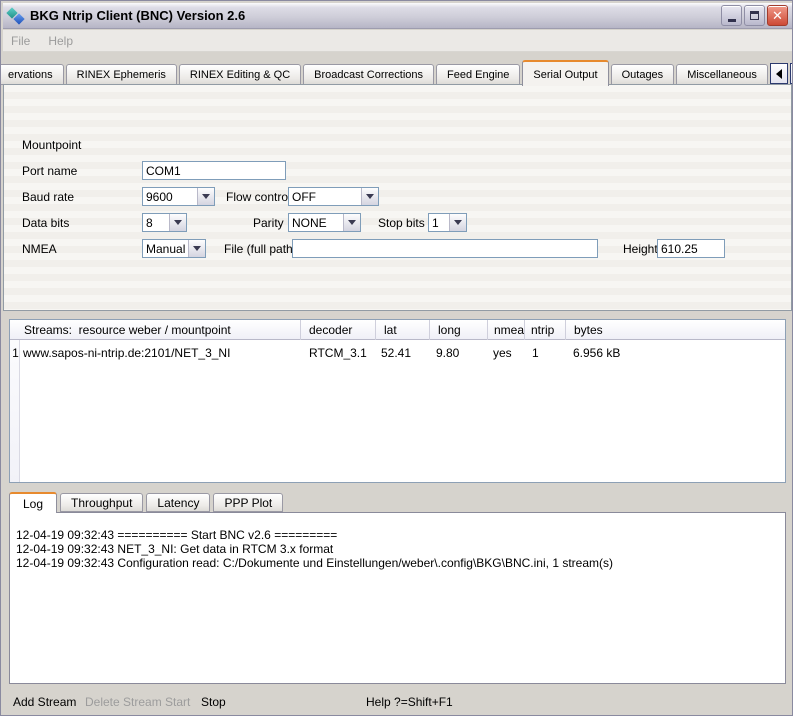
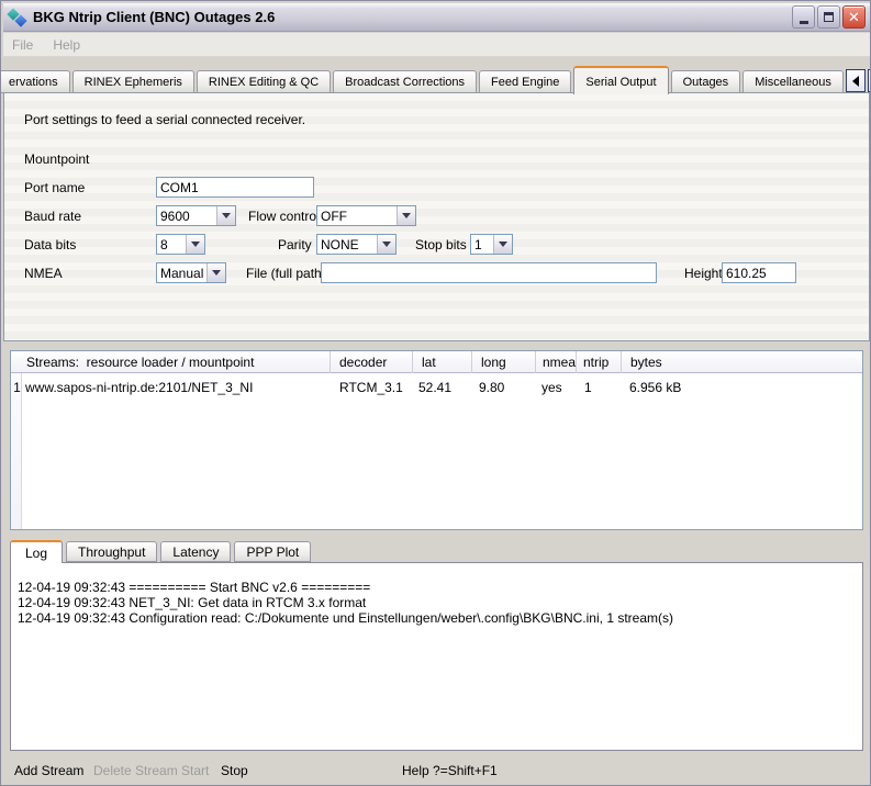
- BKG Ntrip Client (BNC) Version 2.6
+ BKG Ntrip Client (BNC) Outages 2.6
  ✕
  File
  Help
  ervations
  RINEX Ephemeris
  RINEX Editing & QC
  Broadcast Corrections
  Feed Engine
  Serial Output
  Outages
  Miscellaneous
+ Port settings to feed a serial connected receiver.
  Mountpoint
  Port name
  COM1
  Baud rate
  9600
  Flow contro
  OFF
  Data bits
  8
  Parity
  NONE
  Stop bits
  1
  NMEA
  Manual
  File (full path
  Heigh
  610.25
- Streams: resource weber / mountpoint
+ Streams: resource loader / mountpoint
  decoder
  lat
  long
  nmea
  ntrip
  bytes
  1
  www.sapos-ni-ntrip.de:2101/NET_3_NI
  RTCM_3.1
  52.41
  9.80
  yes
  1
  6.956 kB
  Log
  Throughput
  Latency
  PPP Plot
  12-04-19 09:32:43 ========== Start BNC v2.6 =========
  12-04-19 09:32:43 NET_3_NI: Get data in RTCM 3.x format
  12-04-19 09:32:43 Configuration read: C:/Dokumente und Einstellungen/weber\.config\BKG\BNC.ini, 1 stream(s)
  Add Stream
  Delete Stream
  Start
  Stop
  Help ?=Shift+F1
